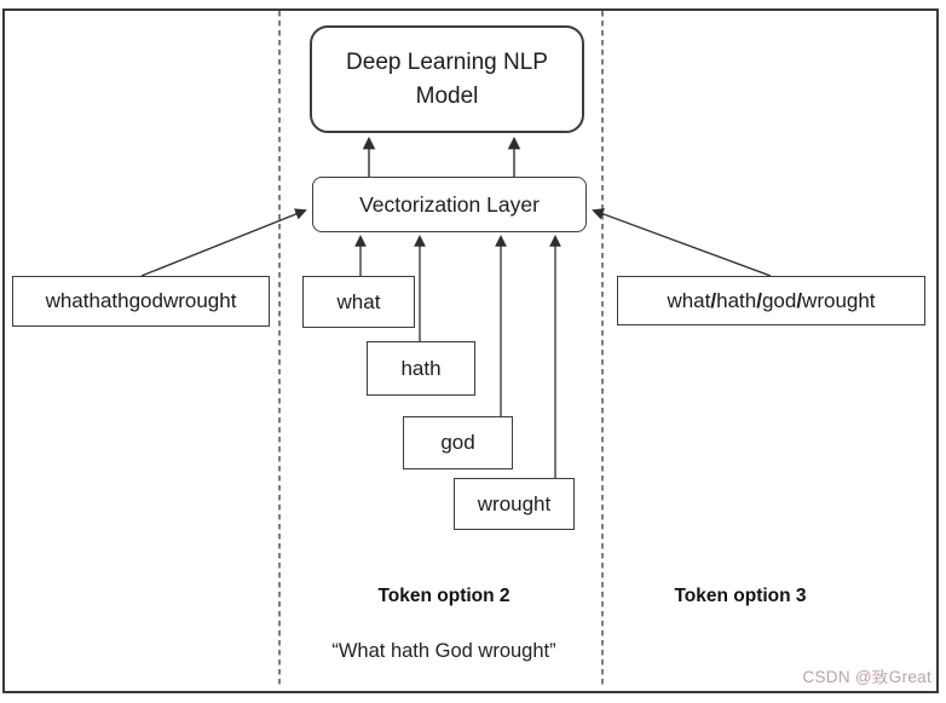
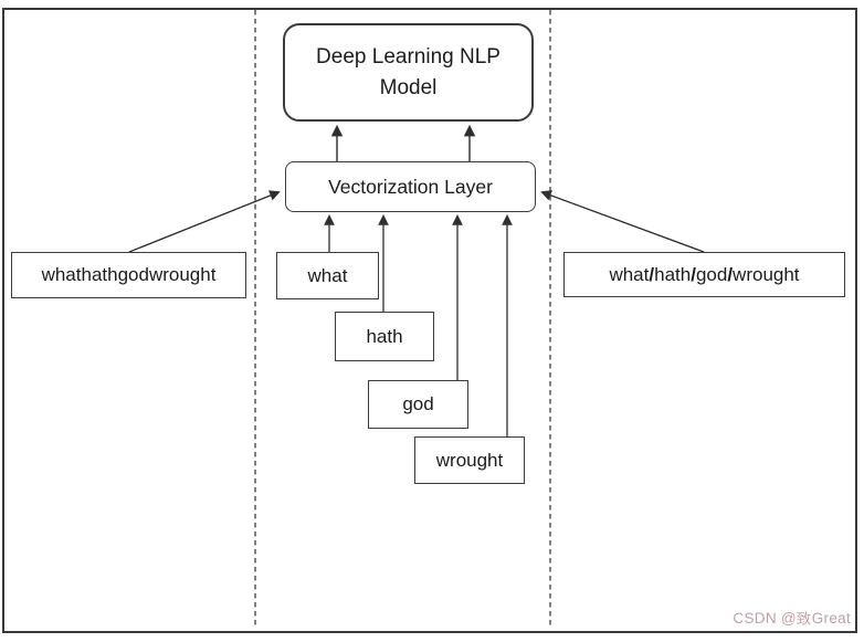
  Deep Learning NLP Model
  Vectorization Layer
  whathathgodwrought
  what
  hath
  god
  wrought
  what/hath/god/wrought
- Token option 2
- Token option 3
- “What hath God wrought”
  CSDN @致Great
